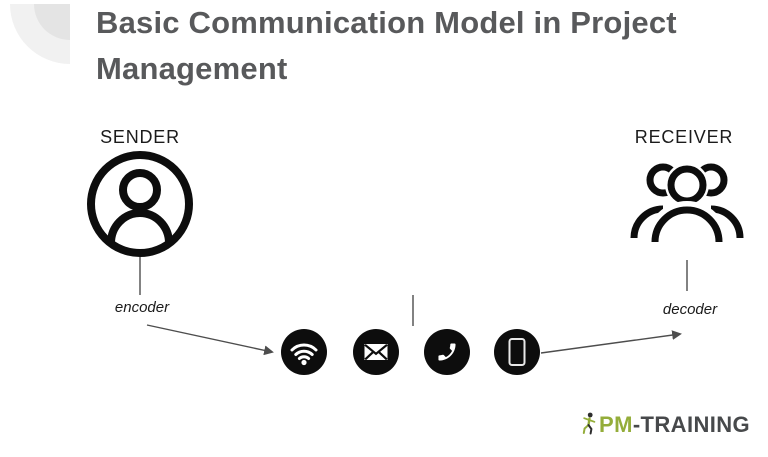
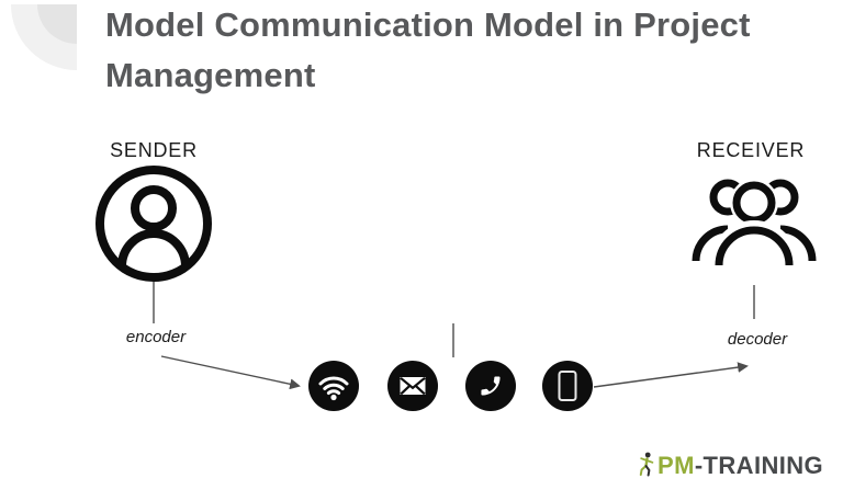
- Basic Communication Model in Project
+ Model Communication Model in Project
  Management
  SENDER
  encoder
  RECEIVER
  decoder
  PM
  -TRAINING
